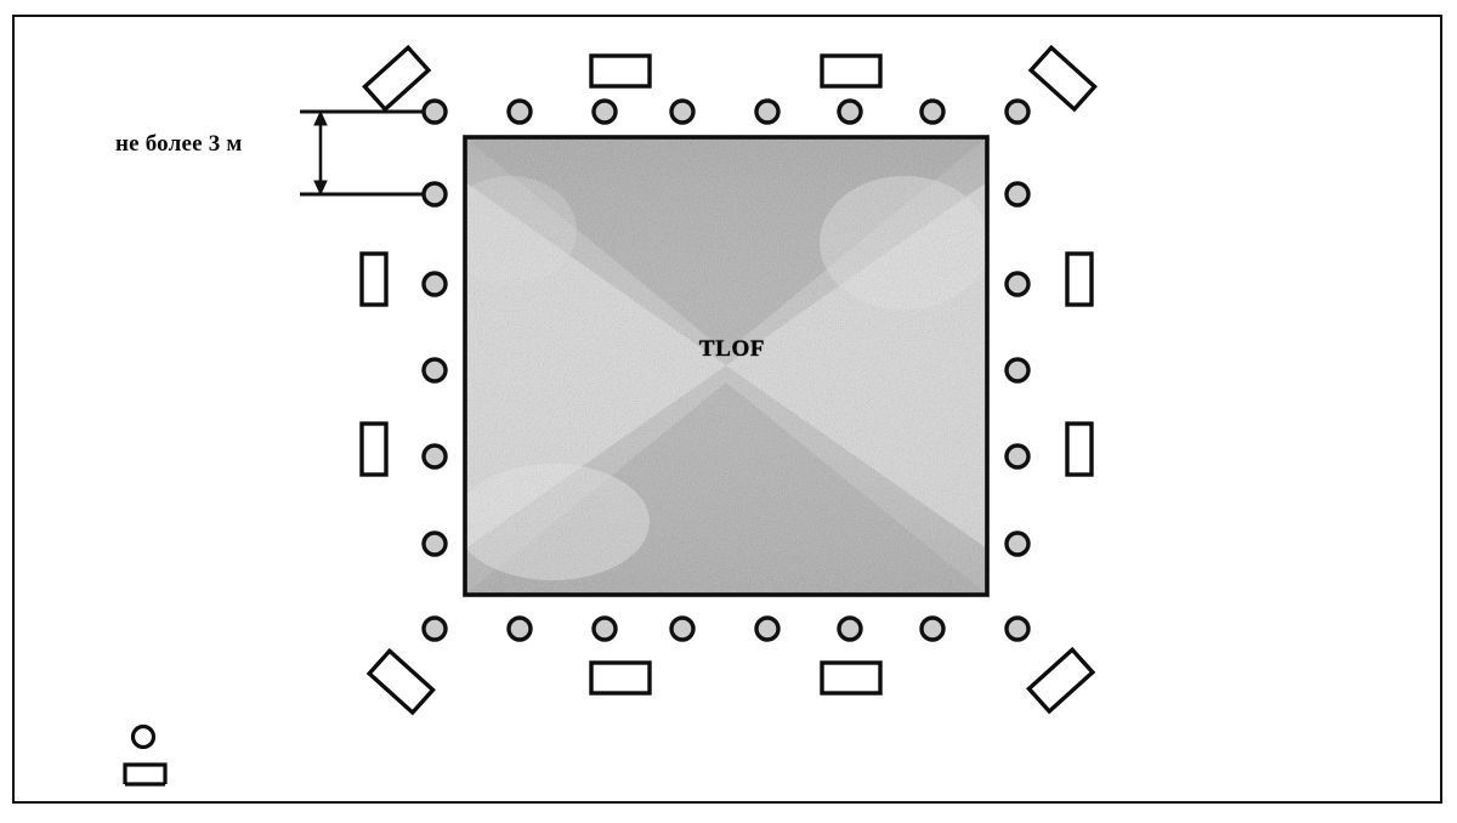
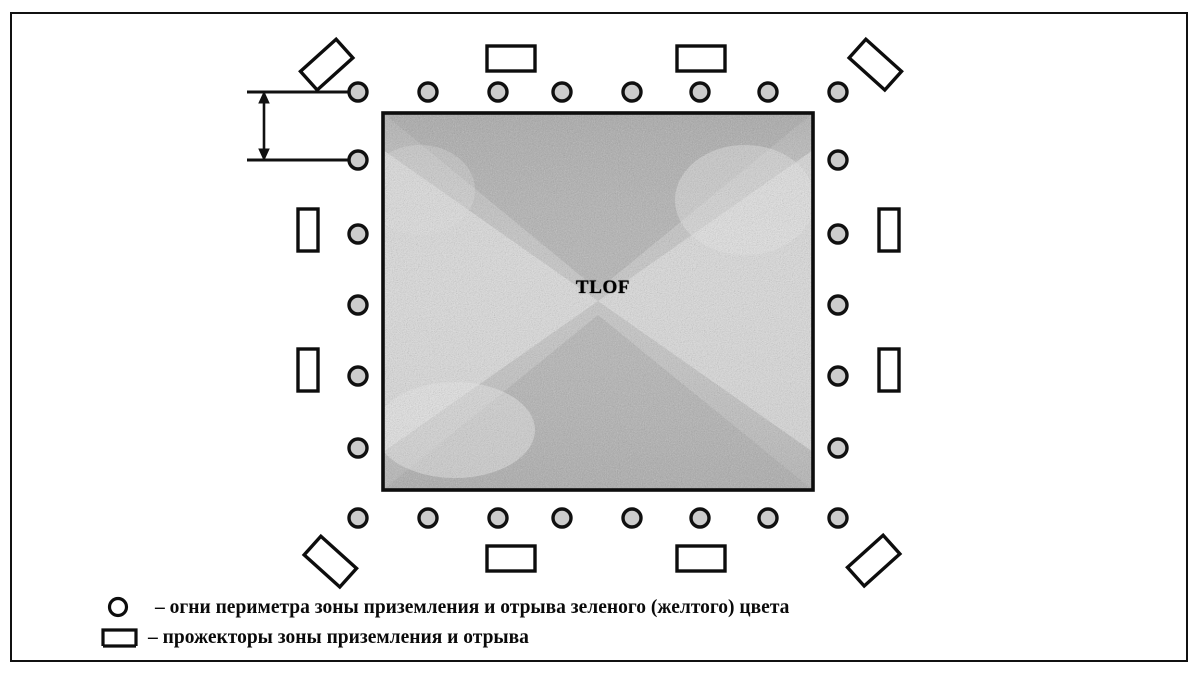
- не более 3 м
  TLOF
+ – огни периметра зоны приземления и отрыва зеленого (желтого) цвета
+ – прожекторы зоны приземления и отрыва
